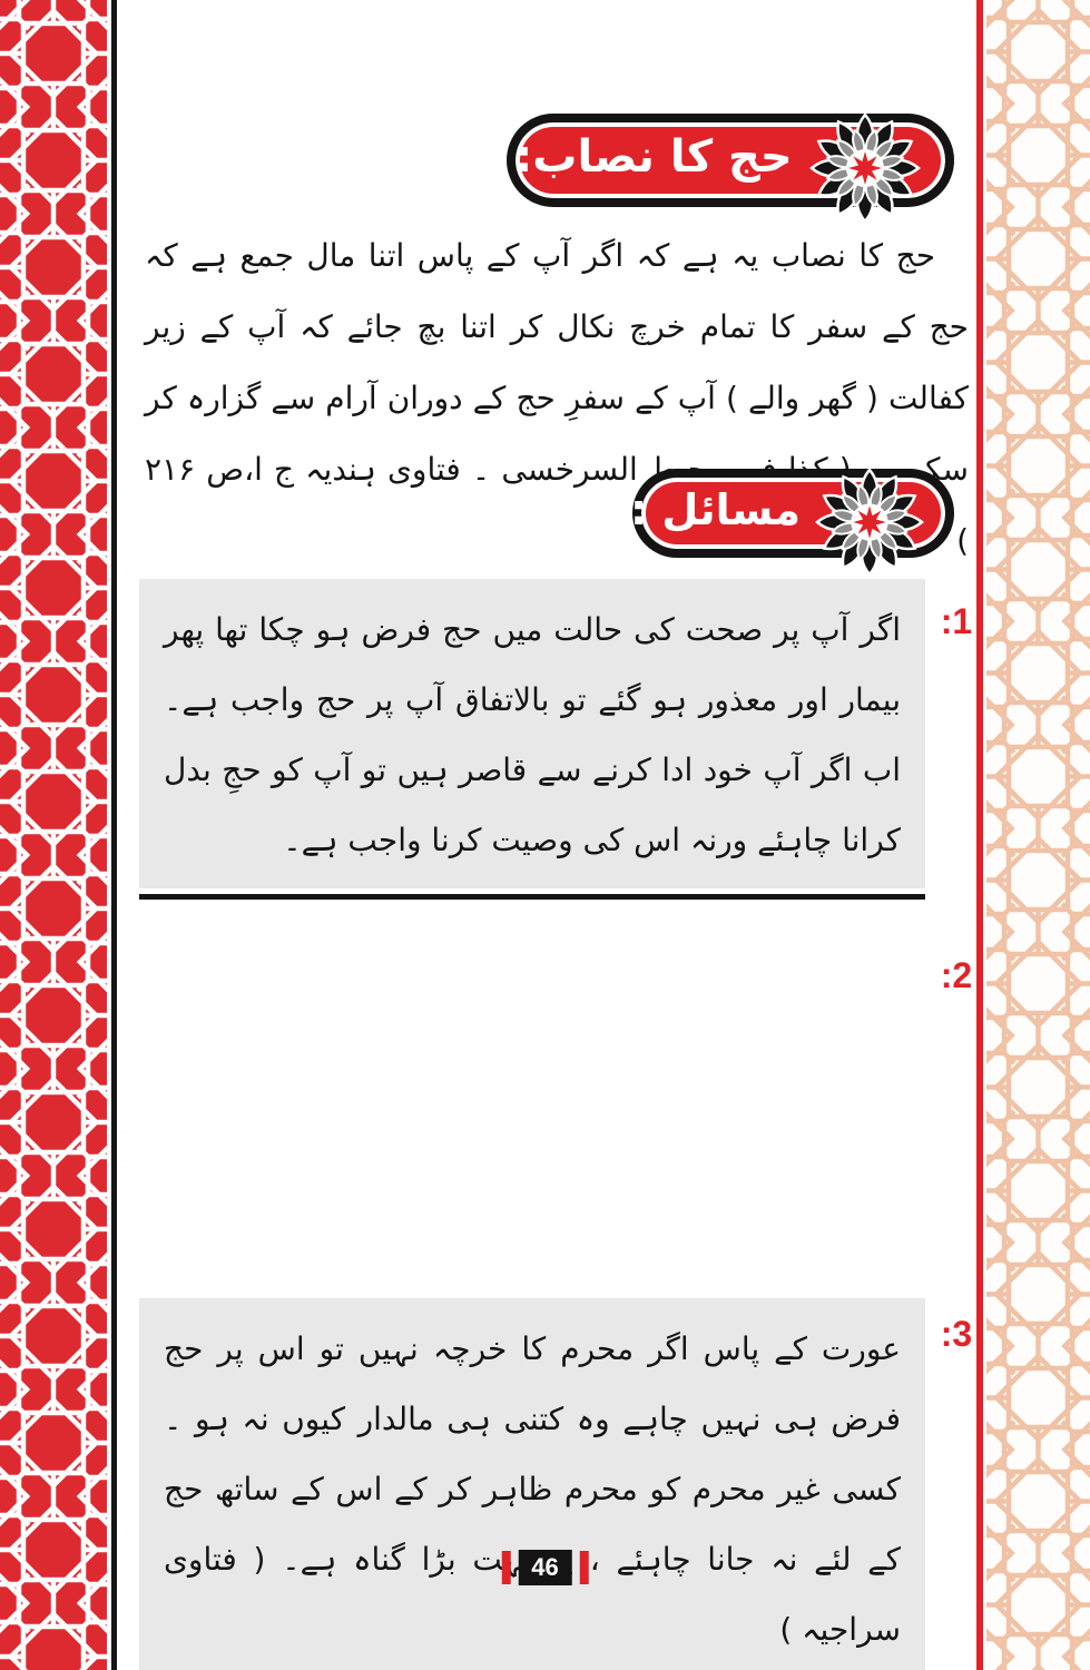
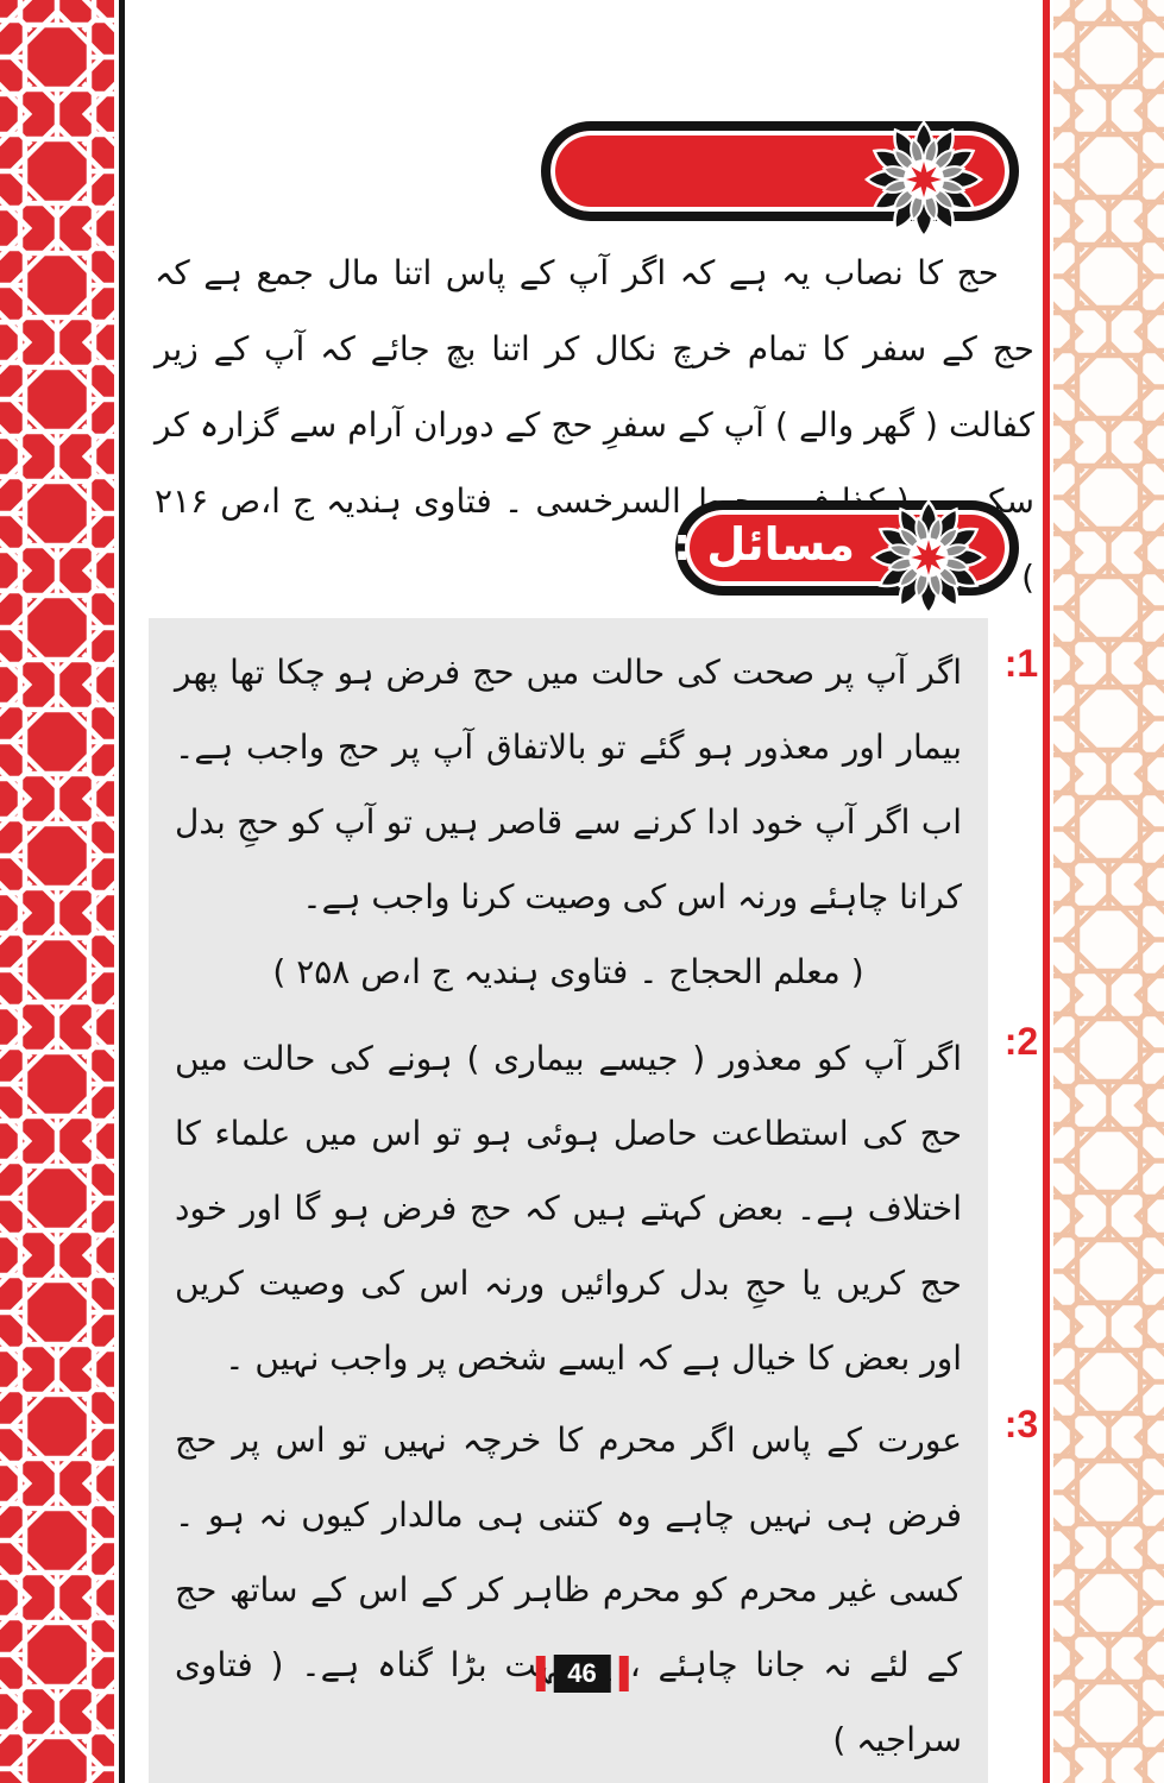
- حج کا نصاب:
  حج کا نصاب یہ ہے کہ اگر آپ کے پاس اتنا مال جمع ہے کہ حج کے سفر کا تمام خرچ نکال کر اتنا بچ جائے کہ آپ کے زیر کفالت ( گھر والے ) آپ کے سفرِ حج کے دوران آرام سے گزارہ کر سک السرخسی ۔ فتاوی ہندیہ ج ا،ص ۲۱۶ )
  مسائل :
  1:
  2:
  3:
  اگر آپ پر صحت کی حالت میں حج فرض ہو چکا تھا پھر بیمار اور معذور ہو گئے تو بالاتفاق آپ پر حج واجب ہے۔ اب اگر آپ خود ادا کرنے سے قاصر ہیں تو آپ کو حجِ بدل کرانا چاہئے ورنہ اس کی وصیت کرنا واجب ہے۔
+ ( معلم الحجاج ۔ فتاوی ہندیہ ج ا،ص ۲۵۸ )
+ اگر آپ کو معذور ( جیسے بیماری ) ہونے کی حالت میں حج کی استطاعت حاصل ہوئی ہو تو اس میں علماء کا اختلاف ہے۔ بعض کہتے ہیں کہ حج فرض ہو گا اور خود حج کریں یا حجِ بدل کروائیں ورنہ اس کی وصیت کریں اور بعض کا خیال ہے کہ ایسے شخص پر واجب نہیں ۔
  عورت کے پاس اگر محرم کا خرچہ نہیں تو اس پر حج فرض ہی نہیں چاہے وہ کتنی ہی مالدار کیوں نہ ہو ۔ کسی غیر محرم کو محرم ظاہر کر کے اس کے ساتھ حج کے لئے نہ جانا چاہئے ،ہت بڑا گناہ ہے۔ ( فتاوی سراجیہ )
  46
